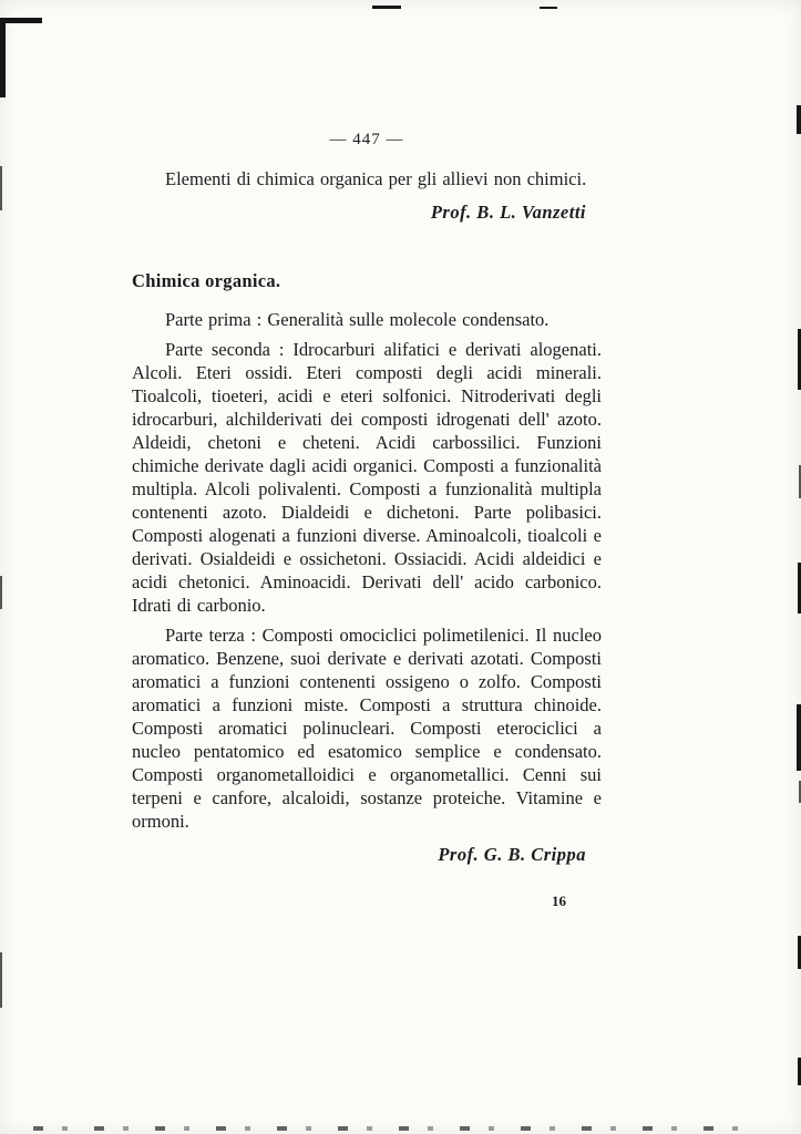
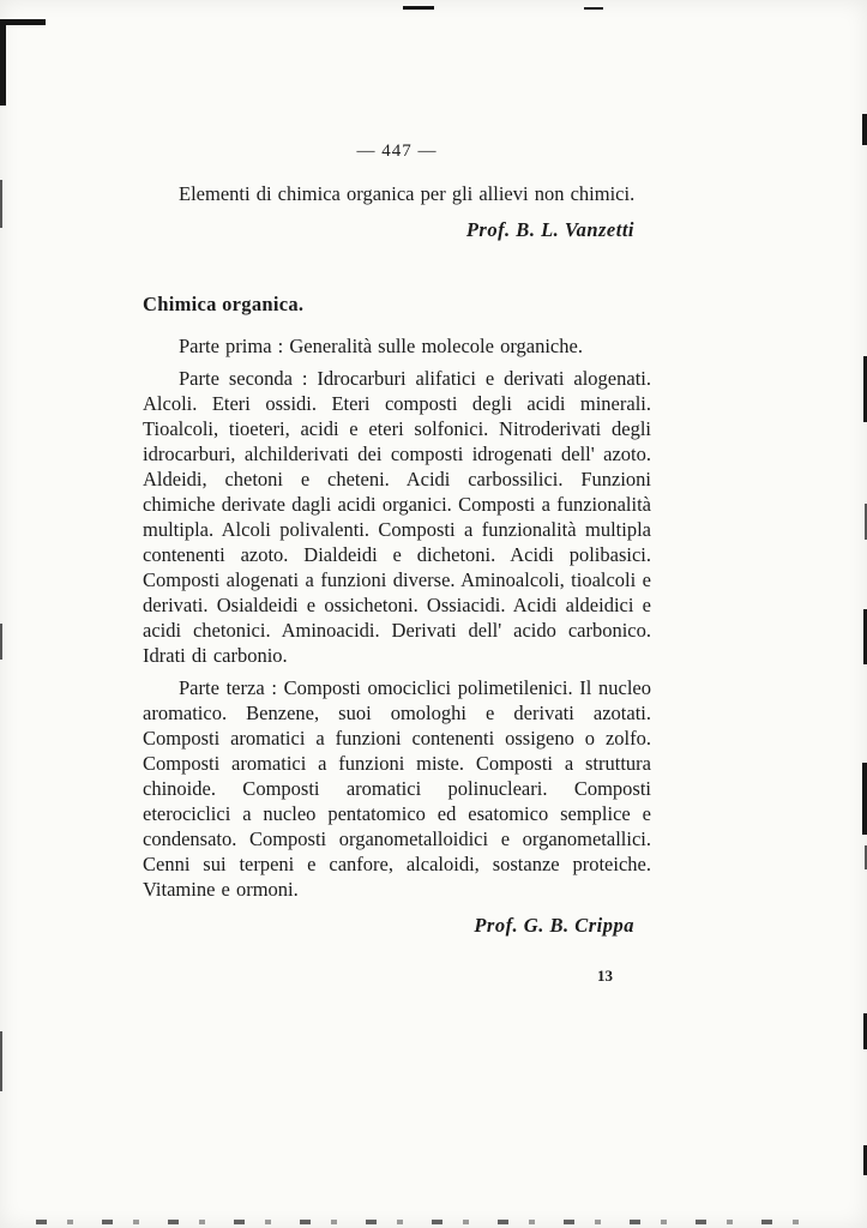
  — 447 —
  Elementi di chimica organica per gli allievi non chimici.
  Prof. B. L. Vanzetti
  Chimica organica.
- Parte prima : Generalità sulle molecole condensato.
+ Parte prima : Generalità sulle molecole organiche.
- Parte seconda : Idrocarburi alifatici e derivati alogenati. Alcoli. Eteri ossidi. Eteri composti degli acidi minerali. Tioalcoli, tioeteri, acidi e eteri solfonici. Nitroderivati degli idrocarburi, alchilderivati dei composti idrogenati dell' azoto. Aldeidi, chetoni e cheteni. Acidi carbossilici. Funzioni chimiche derivate dagli acidi organici. Composti a funzionalità multipla. Alcoli polivalenti. Composti a funzionalità multipla contenenti azoto. Dialdeidi e dichetoni. Parte polibasici. Composti alogenati a funzioni diverse. Aminoalcoli, tioalcoli e derivati. Osialdeidi e ossichetoni. Ossiacidi. Acidi aldeidici e acidi chetonici. Aminoacidi. Derivati dell' acido carbonico. Idrati di carbonio.
+ Parte seconda : Idrocarburi alifatici e derivati alogenati. Alcoli. Eteri ossidi. Eteri composti degli acidi minerali. Tioalcoli, tioeteri, acidi e eteri solfonici. Nitroderivati degli idrocarburi, alchilderivati dei composti idrogenati dell' azoto. Aldeidi, chetoni e cheteni. Acidi carbossilici. Funzioni chimiche derivate dagli acidi organici. Composti a funzionalità multipla. Alcoli polivalenti. Composti a funzionalità multipla contenenti azoto. Dialdeidi e dichetoni. Acidi polibasici. Composti alogenati a funzioni diverse. Aminoalcoli, tioalcoli e derivati. Osialdeidi e ossichetoni. Ossiacidi. Acidi aldeidici e acidi chetonici. Aminoacidi. Derivati dell' acido carbonico. Idrati di carbonio.
- Parte terza : Composti omociclici polimetilenici. Il nucleo aromatico. Benzene, suoi derivate e derivati azotati. Composti aromatici a funzioni contenenti ossigeno o zolfo. Composti aromatici a funzioni miste. Composti a struttura chinoide. Composti aromatici polinucleari. Composti eterociclici a nucleo pentatomico ed esatomico semplice e condensato. Composti organometalloidici e organometallici. Cenni sui terpeni e canfore, alcaloidi, sostanze proteiche. Vitamine e ormoni.
+ Parte terza : Composti omociclici polimetilenici. Il nucleo aromatico. Benzene, suoi omologhi e derivati azotati. Composti aromatici a funzioni contenenti ossigeno o zolfo. Composti aromatici a funzioni miste. Composti a struttura chinoide. Composti aromatici polinucleari. Composti eterociclici a nucleo pentatomico ed esatomico semplice e condensato. Composti organometalloidici e organometallici. Cenni sui terpeni e canfore, alcaloidi, sostanze proteiche. Vitamine e ormoni.
  Prof. G. B. Crippa
- 16
+ 13
